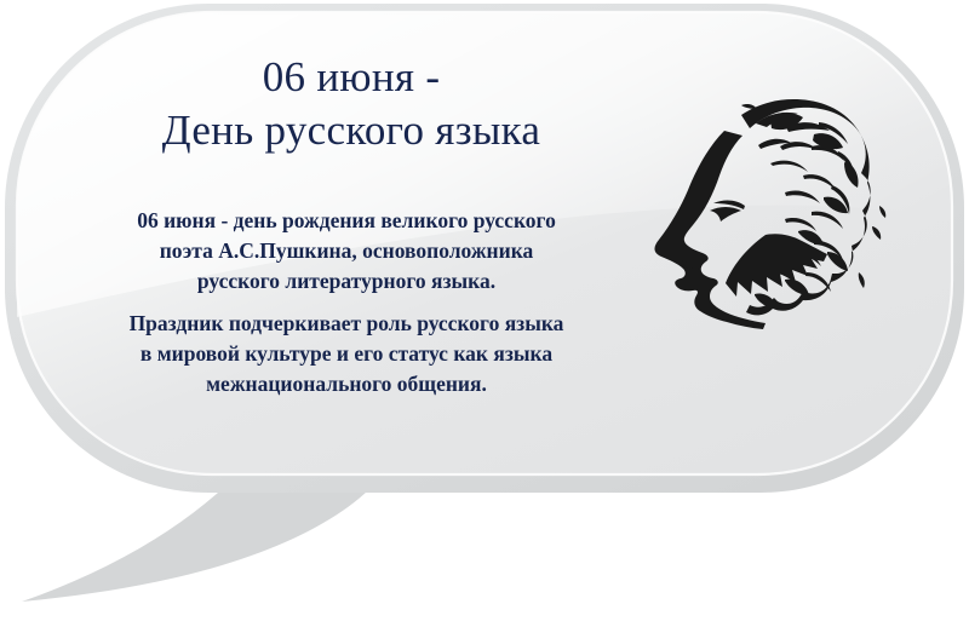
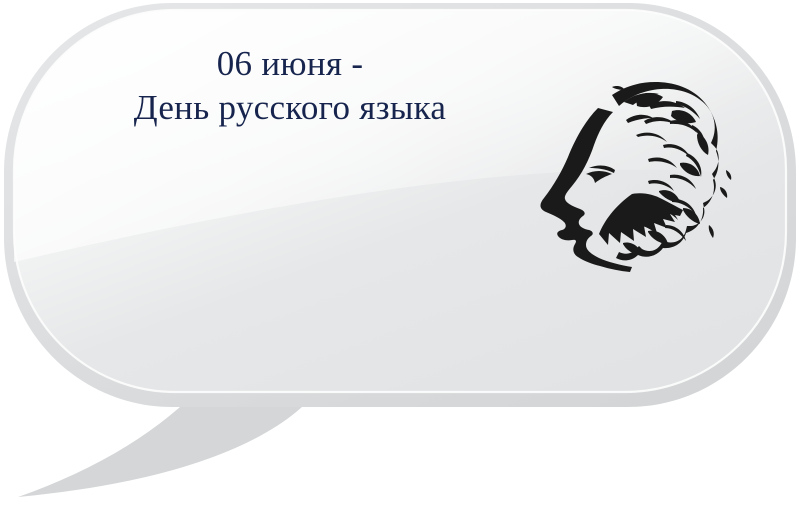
  06 июня -
  День русского языка
- 06 июня - день рождения великого русского
- поэта А.С.Пушкина, основоположника
- русского литературного языка.
- Праздник подчеркивает роль русского языка
- в мировой культуре и его статус как языка
- межнационального общения.
